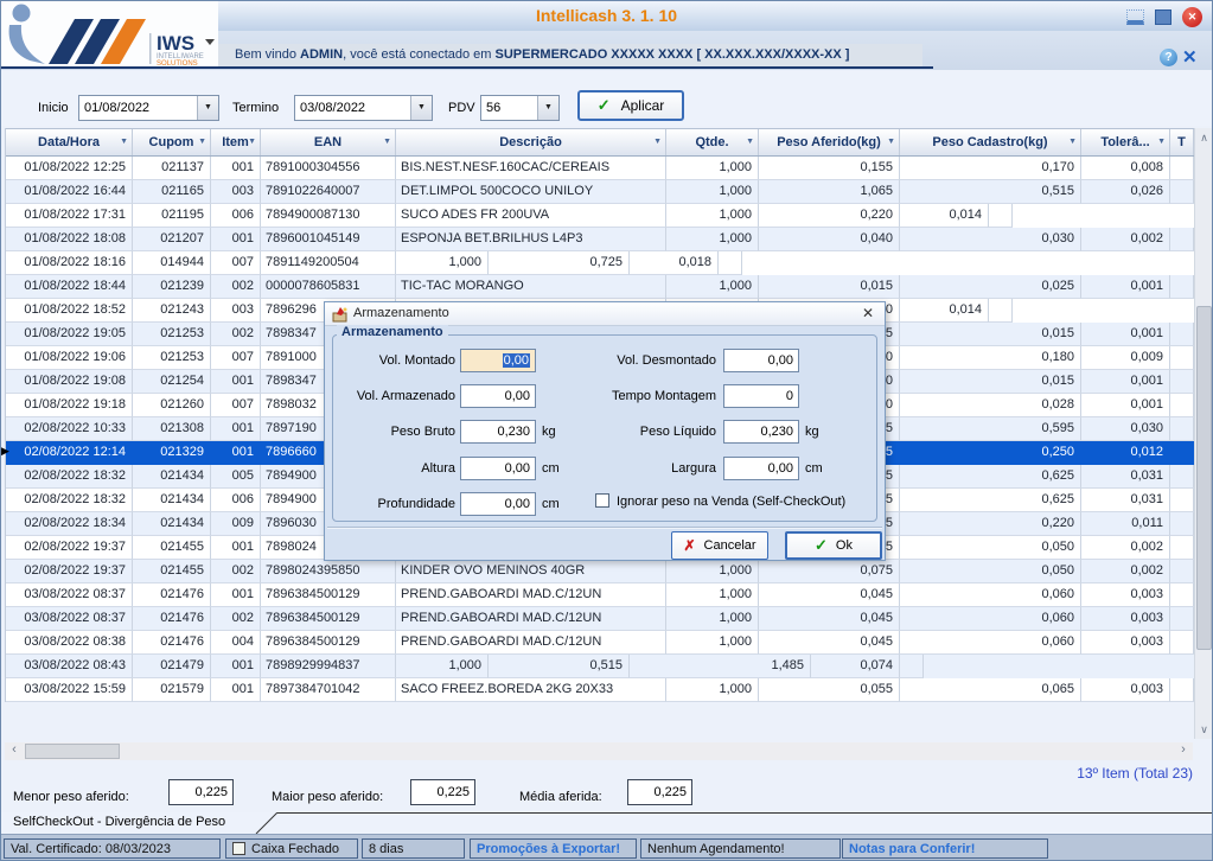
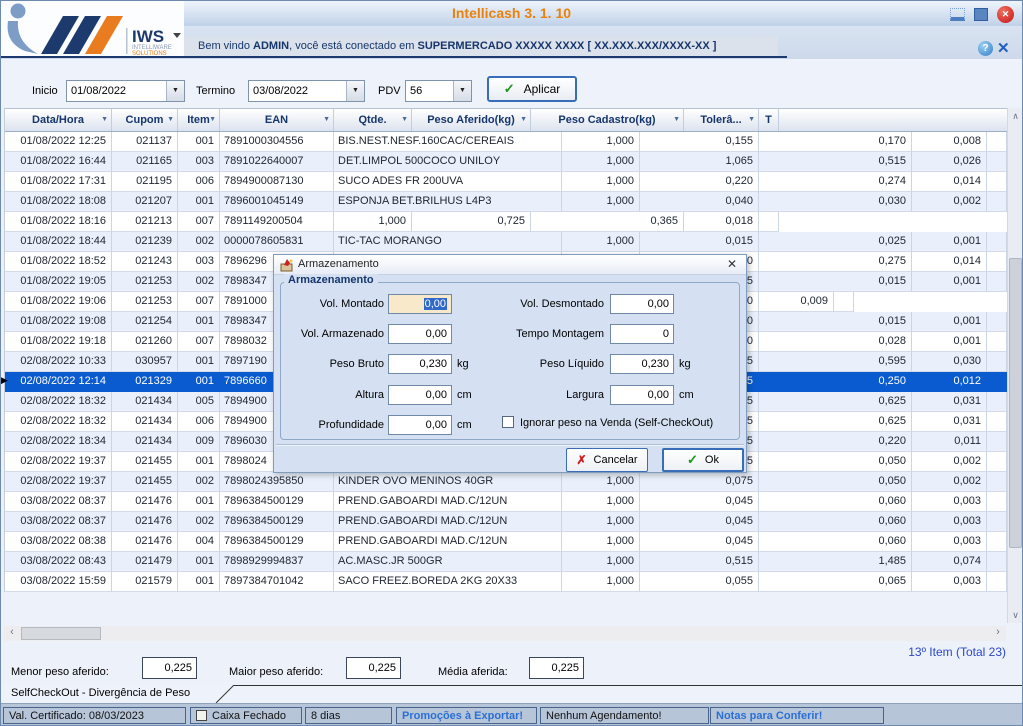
  Intellicash 3. 1. 10
  ✕
  IWS
  Bem vindo ADMIN, você está conectado em SUPERMERCADO XXXXX XXXX [ XX.XXX.XXX/XXXX-XX ]
  ?
  ✕
  Inicio
  01/08/2022
  Termino
  03/08/2022
  PDV
  56
  ✓
  Aplicar
  Data/Hora
  Cupom
  Item
  EAN
- Descrição
  Qtde.
  Peso Aferido(kg)
  Peso Cadastro(kg)
  Tolerâ...
  T
  01/08/2022 12:25
  021137
  001
  7891000304556
  BIS.NEST.NESF.160CAC/CEREAIS
  1,000
  0,155
  0,170
  0,008
  01/08/2022 16:44
  021165
  003
  7891022640007
  DET.LIMPOL 500COCO UNILOY
  1,000
  1,065
  0,515
  0,026
  01/08/2022 17:31
  021195
  006
  7894900087130
  SUCO ADES FR 200UVA
  1,000
  0,220
+ 0,274
  0,014
  01/08/2022 18:08
  021207
  001
  7896001045149
  ESPONJA BET.BRILHUS L4P3
  1,000
  0,040
  0,030
  0,002
  01/08/2022 18:16
- 014944
+ 021213
  007
  7891149200504
  1,000
  0,725
+ 0,365
  0,018
  01/08/2022 18:44
  021239
  002
  0000078605831
  TIC-TAC MORANGO
  1,000
  0,015
  0,025
  0,001
  01/08/2022 18:52
  021243
  003
  7896296
+ 0,275
  0,014
  01/08/2022 19:05
  021253
  002
  7898347
  0,015
  0,001
  01/08/2022 19:06
  021253
  007
  7891000
- 0,180
  0,009
  01/08/2022 19:08
  021254
  001
  7898347
  0,015
  0,001
  01/08/2022 19:18
  021260
  007
  7898032
  0,028
  0,001
  02/08/2022 10:33
- 021308
+ 030957
  001
  7897190
  0,595
  0,030
  02/08/2022 12:14
  021329
  001
  7896660
  0,250
  0,012
  02/08/2022 18:32
  021434
  005
  7894900
  0,625
  0,031
  02/08/2022 18:32
  021434
  006
  7894900
  0,625
  0,031
  02/08/2022 18:34
  021434
  009
  7896030
  0,220
  0,011
  02/08/2022 19:37
  021455
  001
  7898024
  0,050
  0,002
  02/08/2022 19:37
  021455
  002
  7898024395850
  KINDER OVO MENINOS 40GR
  1,000
  0,075
  0,050
  0,002
  03/08/2022 08:37
  021476
  001
  7896384500129
  PREND.GABOARDI MAD.C/12UN
  1,000
  0,045
  0,060
  0,003
  03/08/2022 08:37
  021476
  002
  7896384500129
  PREND.GABOARDI MAD.C/12UN
  1,000
  0,045
  0,060
  0,003
  03/08/2022 08:38
  021476
  004
  7896384500129
  PREND.GABOARDI MAD.C/12UN
  1,000
  0,045
  0,060
  0,003
  03/08/2022 08:43
  021479
  001
  7898929994837
+ AC.MASC.JR 500GR
  1,000
  0,515
  1,485
  0,074
  03/08/2022 15:59
  021579
  001
  7897384701042
  SACO FREEZ.BOREDA 2KG 20X33
  1,000
  0,055
  0,065
  0,003
  ▶
  ∧
  ∨
  ‹
  ›
  13º Item (Total 23)
  Menor peso aferido:
  0,225
  Maior peso aferido:
  0,225
  Média aferida:
  0,225
  SelfCheckOut - Divergência de Peso
  Val. Certificado: 08/03/2023
  Caixa Fechado
  8 dias
  Promoções à Exportar!
  Nenhum Agendamento!
  Notas para Conferir!
  Armazenamento
  ✕
  Armazenamento
  Vol. Montado
  0,00
  Vol. Desmontado
  0,00
  Vol. Armazenado
  0,00
  Tempo Montagem
  0
  Peso Bruto
  0,230
  kg
  Peso Líquido
  0,230
  kg
  Altura
  0,00
  cm
  Largura
  0,00
  cm
  Profundidade
  0,00
  cm
  Ignorar peso na Venda (Self-CheckOut)
  ✗
  Cancelar
  ✓
  Ok
